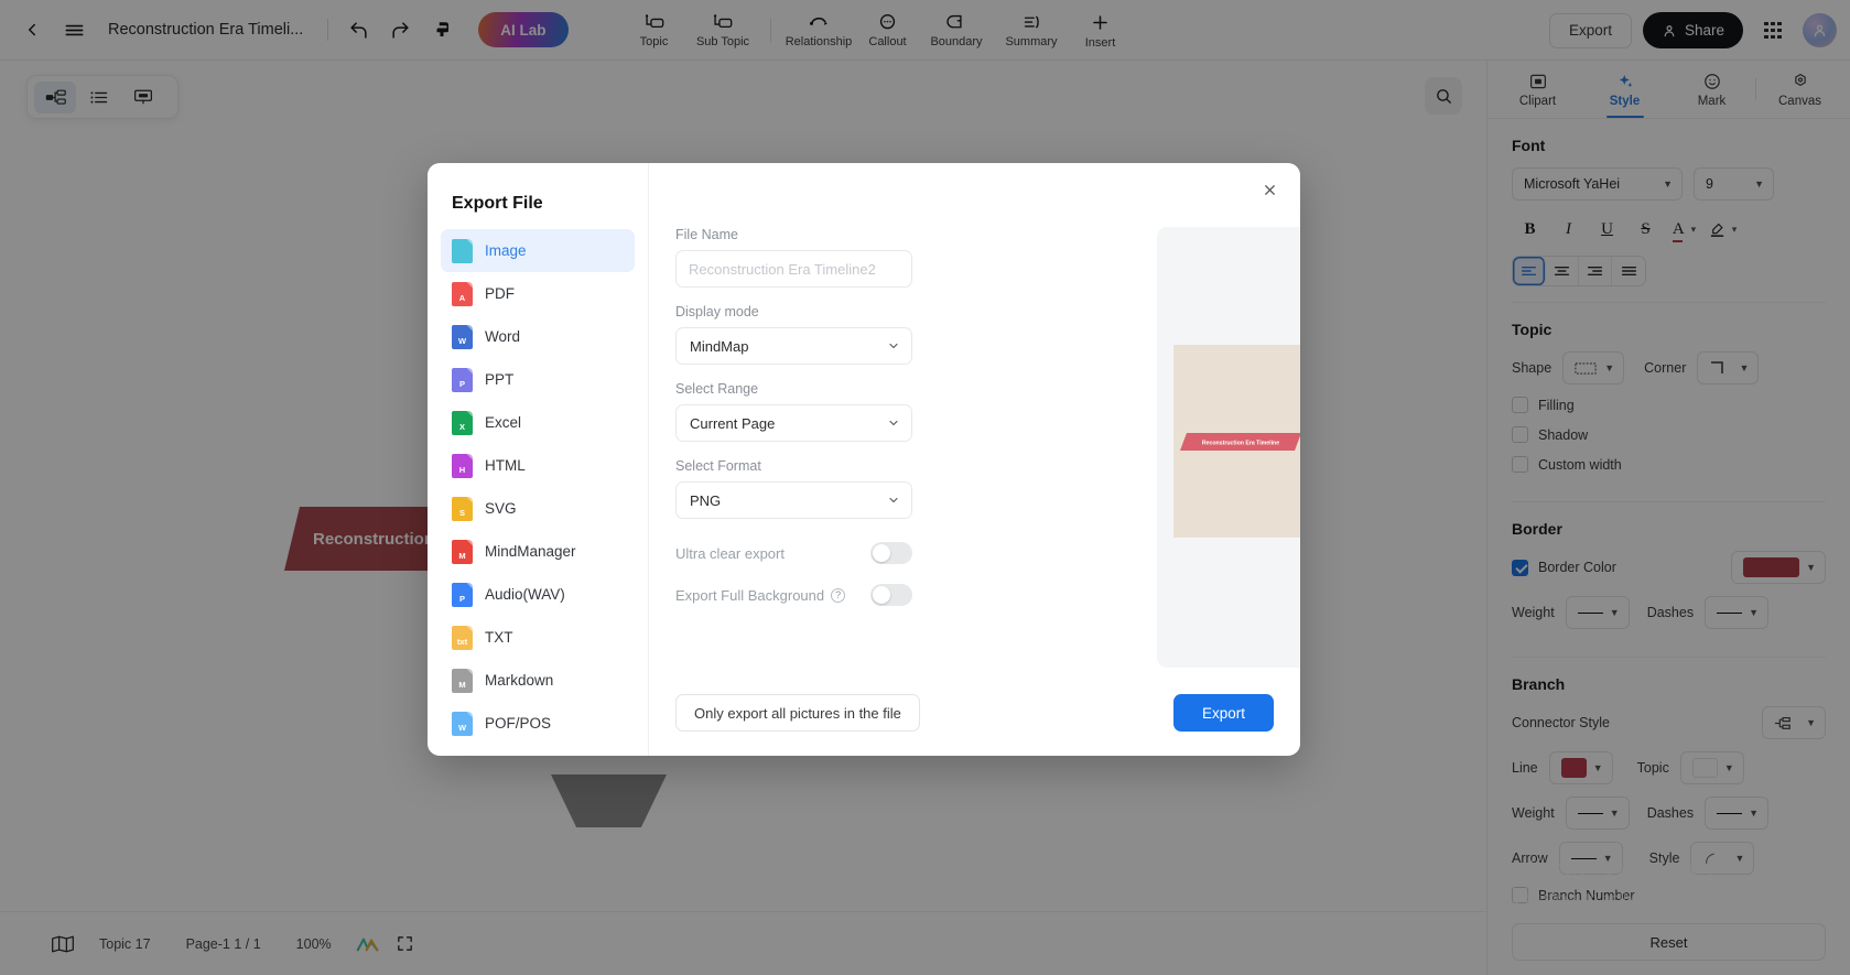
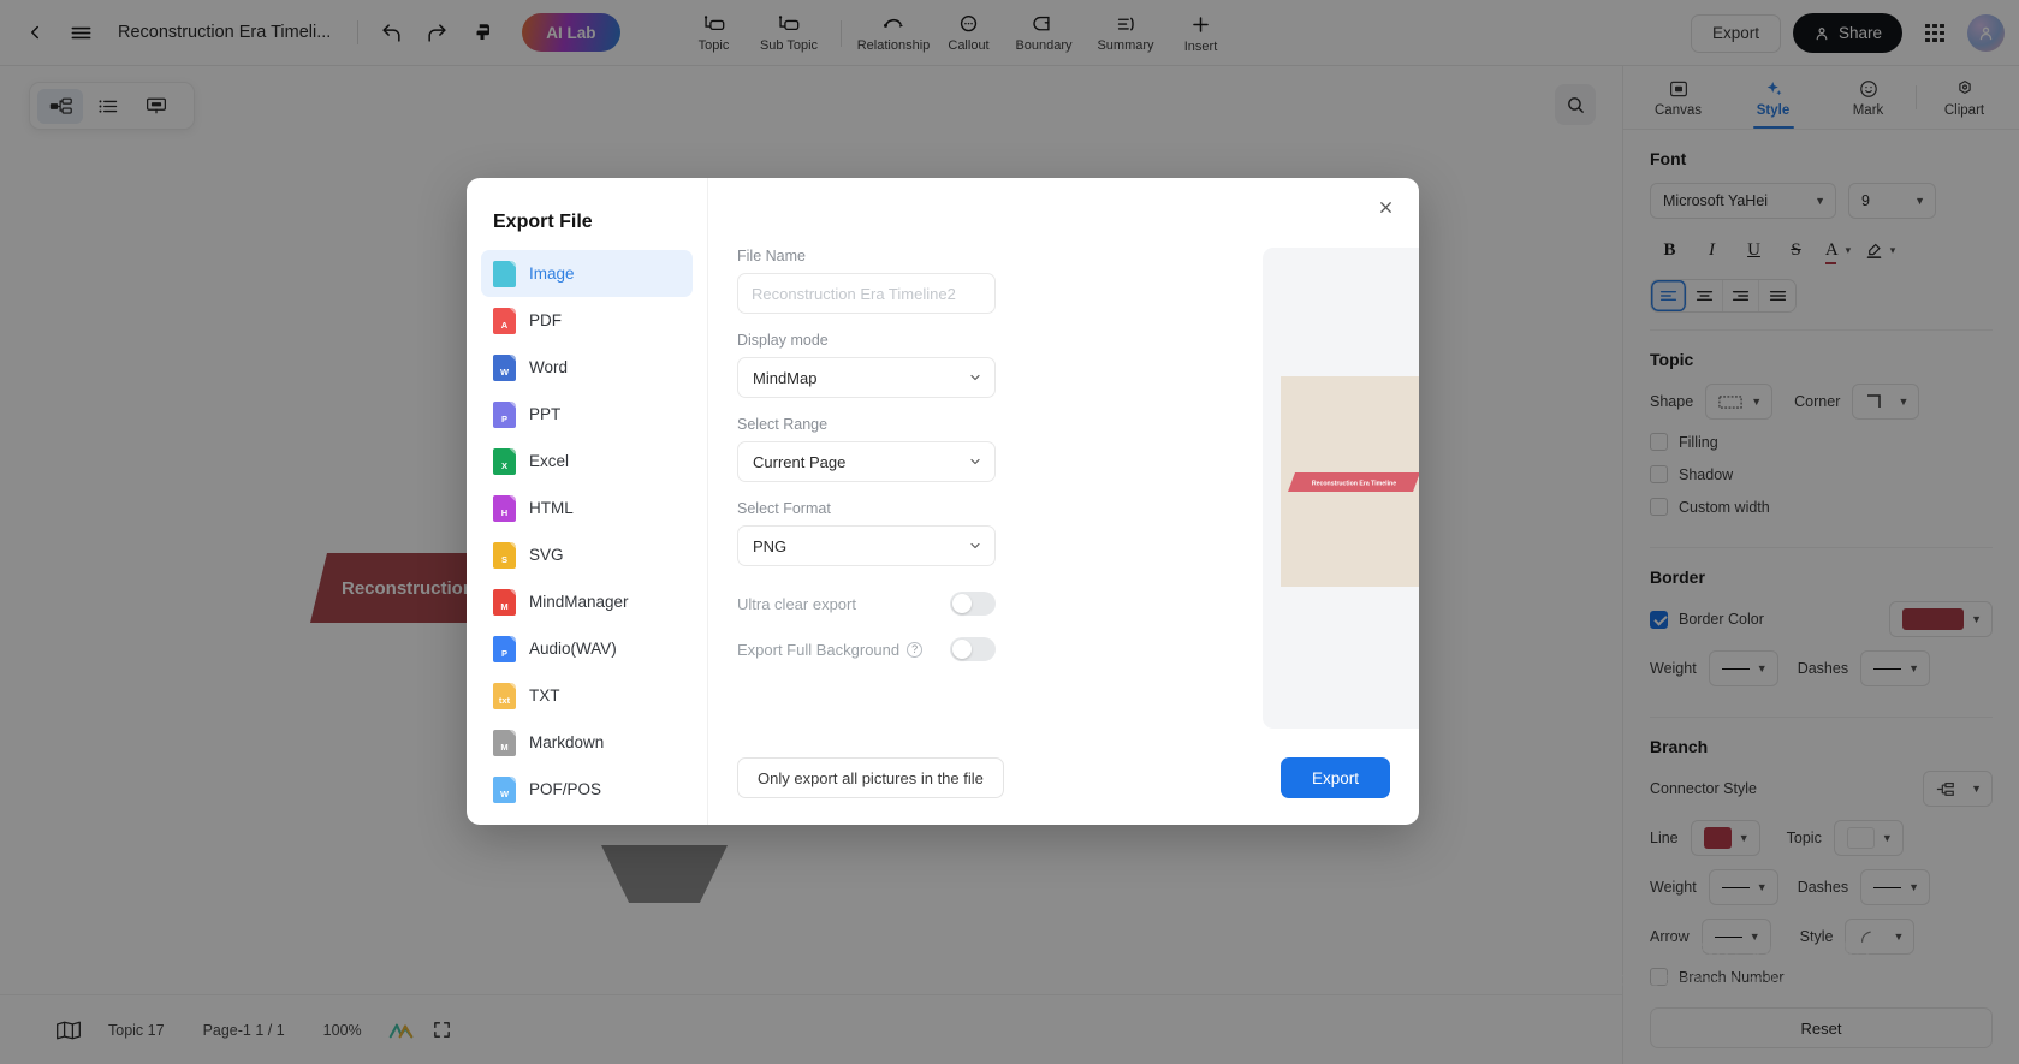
  Reconstruction Era Timeli...
  AI Lab
  Topic
  Sub Topic
  Relationship
  Callout
  Boundary
  Summary
  Insert
  Export
  Share
  Reconstructio
  Topic 17
  Page-1 1 / 1
  100%
- Clipart
+ Canvas
  Style
  Mark
- Canvas
+ Clipart
  Font
  Microsoft YaHei
  ▼
  9
  ▼
  B
  I
  U
  S
  A
  ▾
  ▾
  Topic
  Shape
  ▼
  Corner
  ▼
  Filling
  Shadow
  Custom width
  Border
  Border Color
  ▼
  Weight
  ▼
  Dashes
  ▼
  Branch
  Connector Style
  ▼
  Line
  ▼
  Topic
  ▼
  Weight
  ▼
  Dashes
  ▼
  Arrow
  ▼
  Style
  ▼
  Branch Number
  Reset
  Activate Windows
  Go to Settings to activate Windows.
  Export File
  Image
  A
  PDF
  W
  Word
  P
  PPT
  X
  Excel
  H
  HTML
  S
  SVG
  M
  MindManager
  P
  Audio(WAV)
  txt
  TXT
  M
  Markdown
  W
  POF/POS
  File Name
  Reconstruction Era Timeline2
  Display mode
  MindMap
  Select Range
  Current Page
  Select Format
  PNG
  Ultra clear export
  Export Full Background
  ?
  Only export all pictures in the file
  Export
